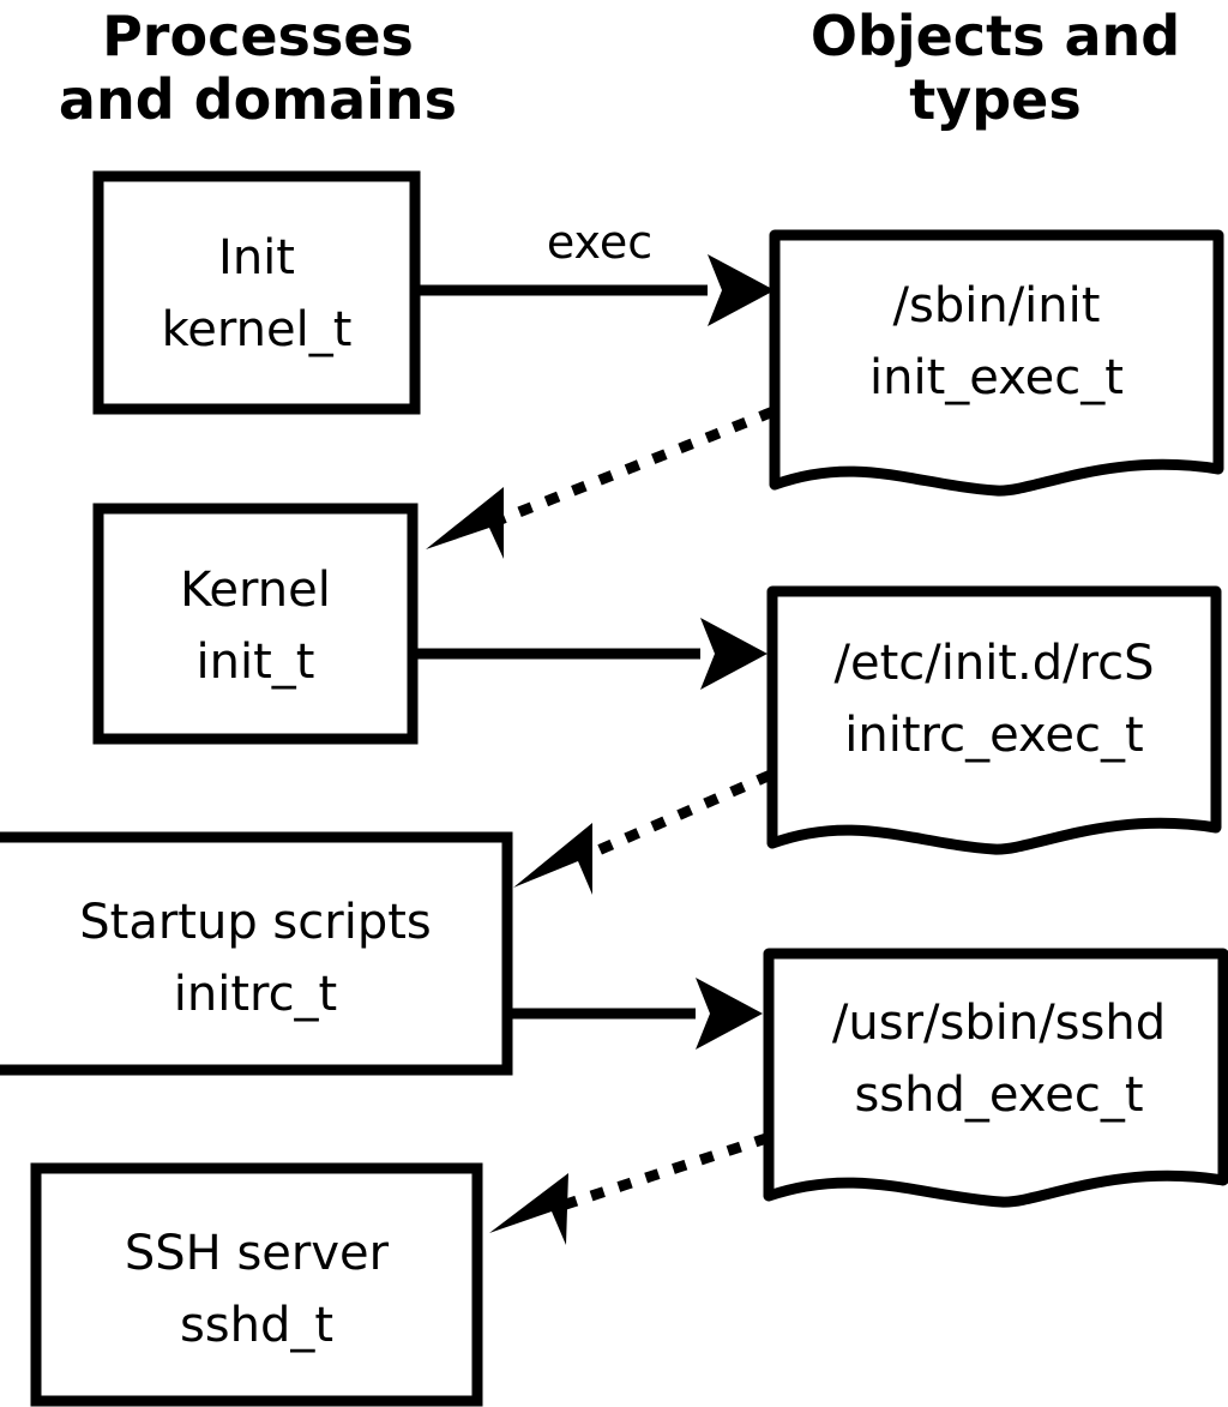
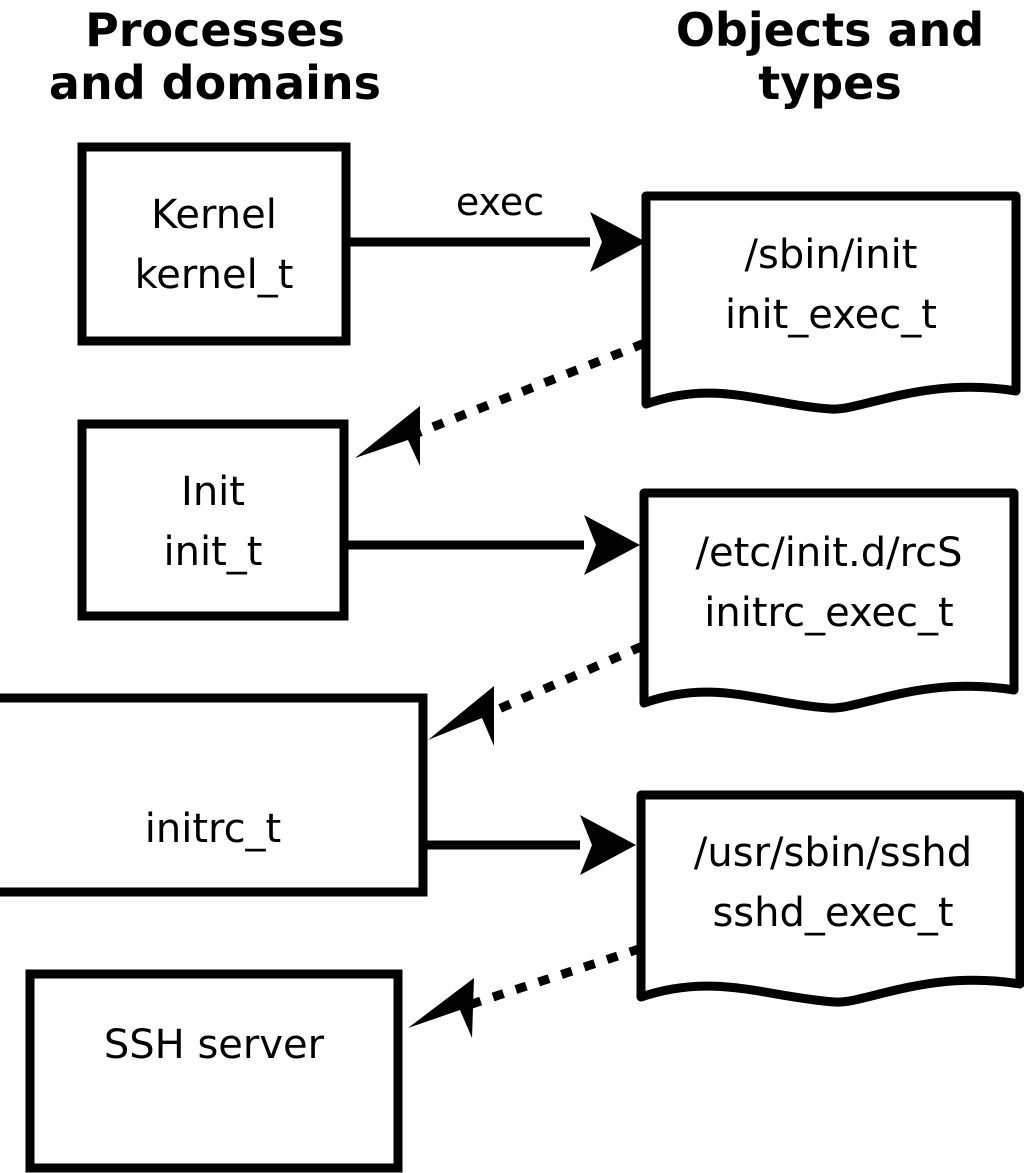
  Processes
  and domains
  Objects and
  types
  exec
- Init
+ Kernel
  kernel_t
- Kernel
+ Init
  init_t
- Startup scripts
  initrc_t
  SSH server
- sshd_t
  /sbin/init
  init_exec_t
  /etc/init.d/rcS
  initrc_exec_t
  /usr/sbin/sshd
  sshd_exec_t
